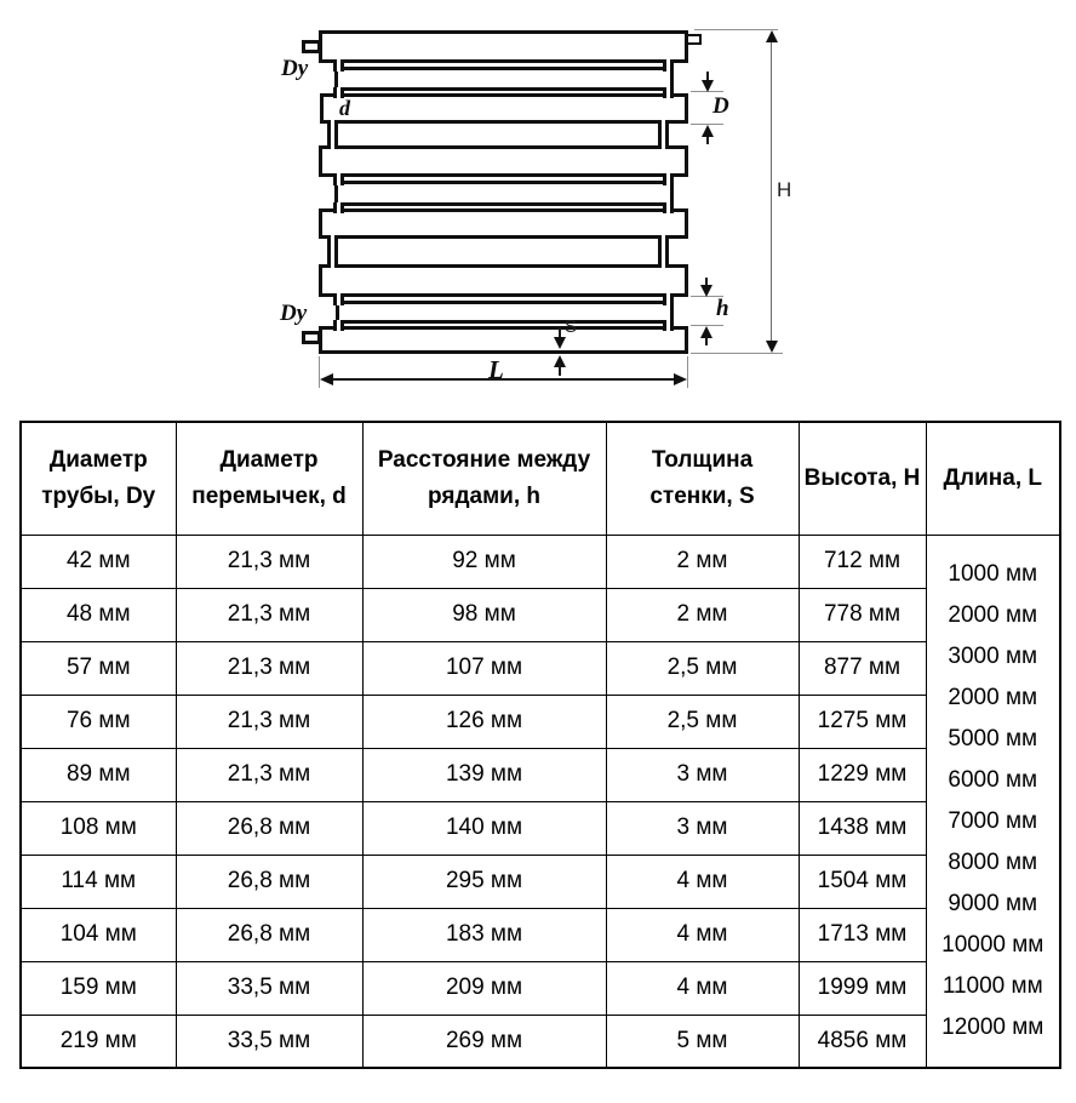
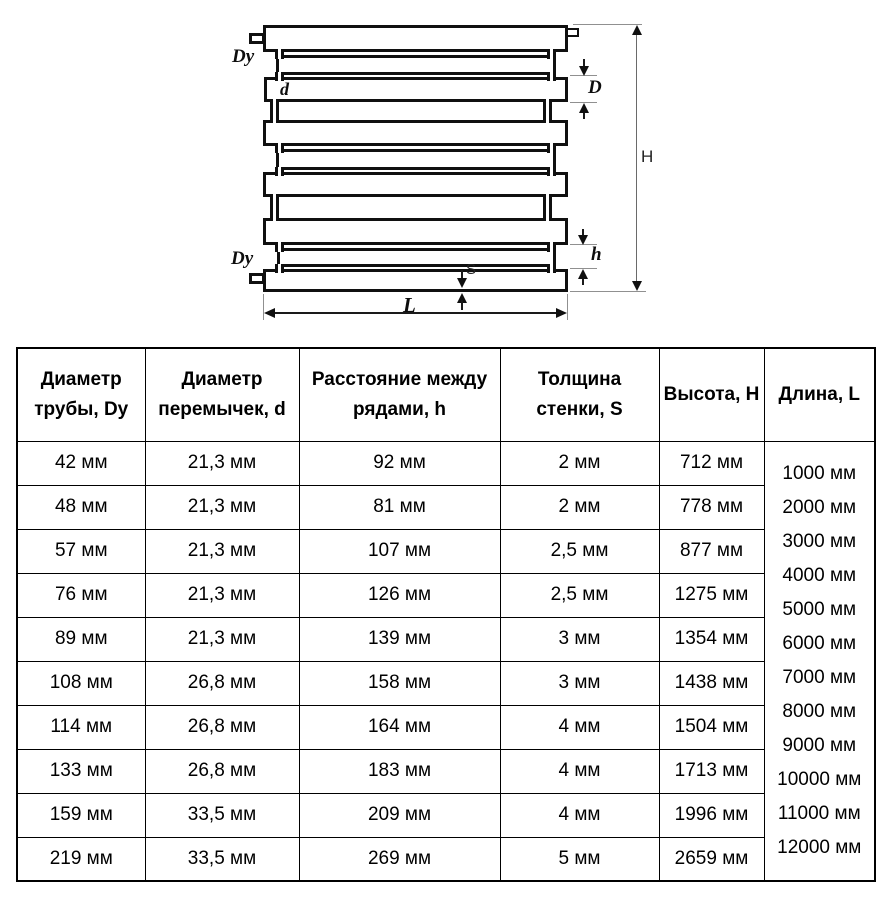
  D
  h
  H
  S
  L
  Dy
  Dy
  d
  Диаметр трубы, Dy	Диаметр перемычек, d	Расстояние между рядами, h	Толщина стенки, S	Высота, H	Длина, L
- 42 мм	21,3 мм	92 мм	2 мм	712 мм	1000 мм2000 мм3000 мм2000 мм5000 мм6000 мм7000 мм8000 мм9000 мм10000 мм11000 мм12000 мм
+ 42 мм	21,3 мм	92 мм	2 мм	712 мм	1000 мм2000 мм3000 мм4000 мм5000 мм6000 мм7000 мм8000 мм9000 мм10000 мм11000 мм12000 мм
- 48 мм	21,3 мм	98 мм	2 мм	778 мм
+ 48 мм	21,3 мм	81 мм	2 мм	778 мм
  57 мм	21,3 мм	107 мм	2,5 мм	877 мм
  76 мм	21,3 мм	126 мм	2,5 мм	1275 мм
- 89 мм	21,3 мм	139 мм	3 мм	1229 мм
+ 89 мм	21,3 мм	139 мм	3 мм	1354 мм
- 108 мм	26,8 мм	140 мм	3 мм	1438 мм
+ 108 мм	26,8 мм	158 мм	3 мм	1438 мм
- 114 мм	26,8 мм	295 мм	4 мм	1504 мм
+ 114 мм	26,8 мм	164 мм	4 мм	1504 мм
- 104 мм	26,8 мм	183 мм	4 мм	1713 мм
+ 133 мм	26,8 мм	183 мм	4 мм	1713 мм
- 159 мм	33,5 мм	209 мм	4 мм	1999 мм
+ 159 мм	33,5 мм	209 мм	4 мм	1996 мм
- 219 мм	33,5 мм	269 мм	5 мм	4856 мм
+ 219 мм	33,5 мм	269 мм	5 мм	2659 мм
